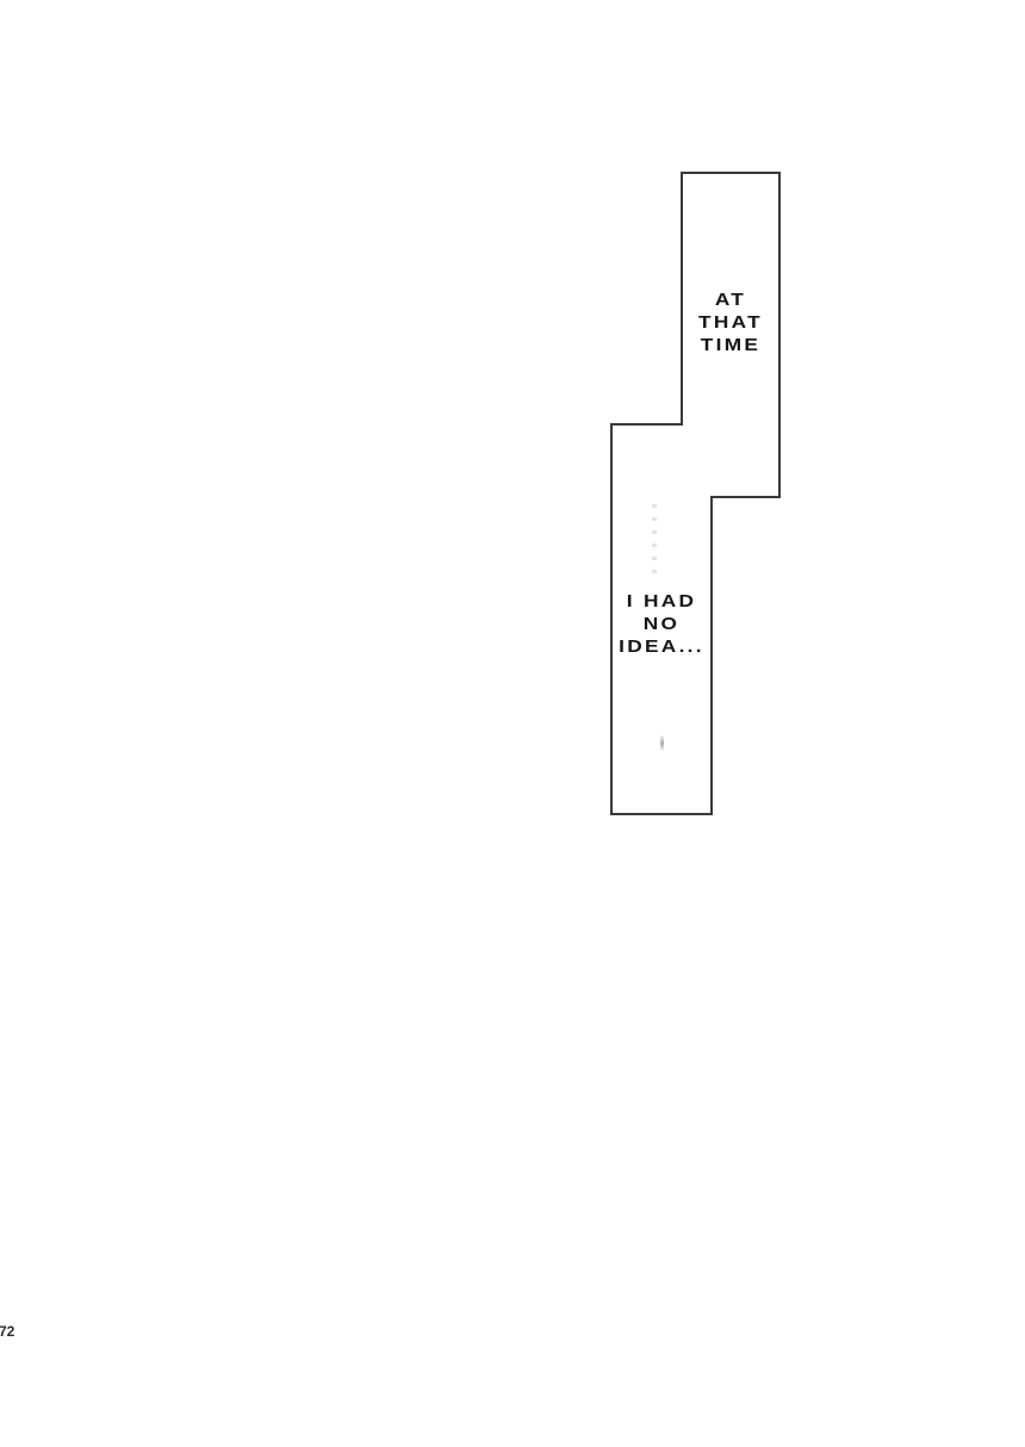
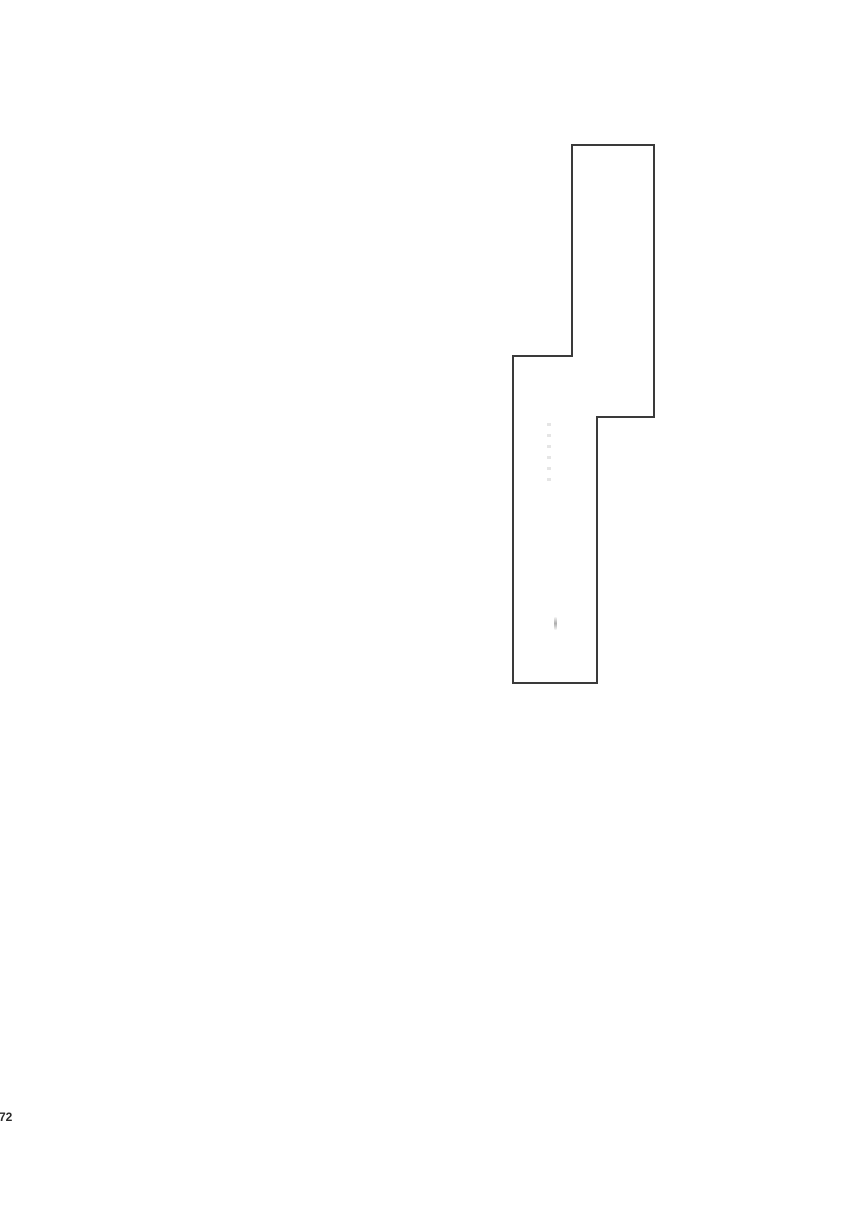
- AT
- THAT
- TIME
- I HAD
- NO
- IDEA...
  72
